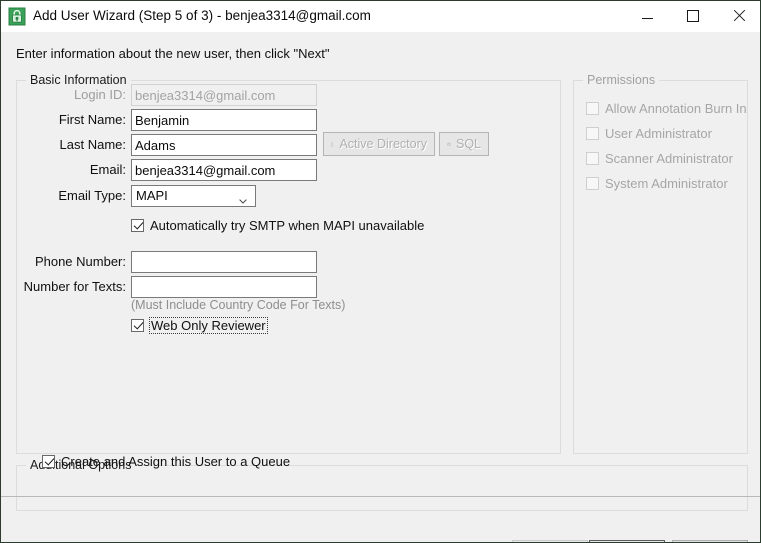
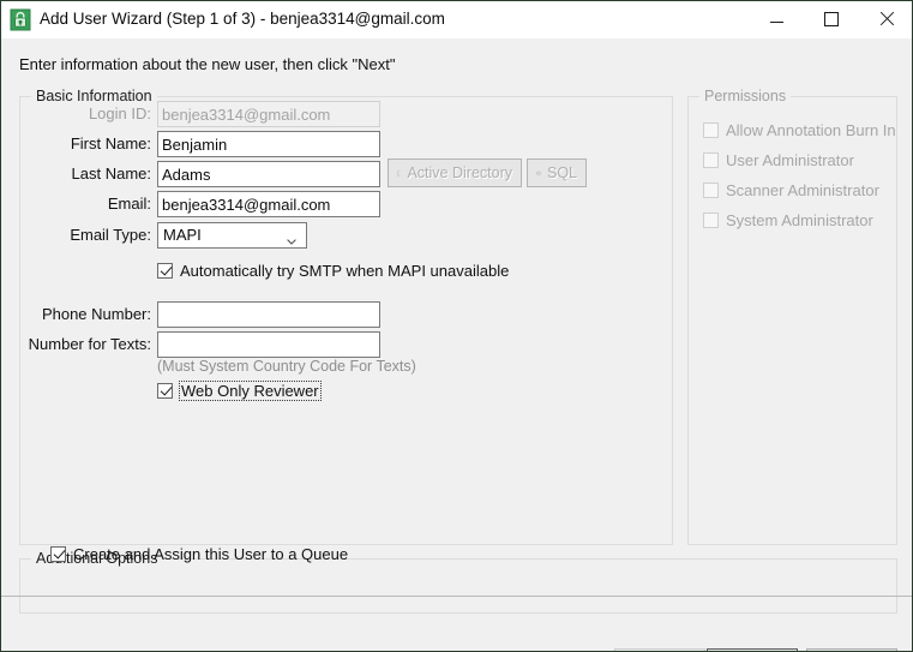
- Add User Wizard (Step 5 of 3) - benjea3314@gmail.com
+ Add User Wizard (Step 1 of 3) - benjea3314@gmail.com
  Enter information about the new user, then click "Next"
  Basic Information
  Login ID:
  benjea3314@gmail.com
  Active Directory
  SQL
  First Name:
  Benjamin
  Last Name:
  Adams
  Email:
  benjea3314@gmail.com
  Email Type:
  MAPI
  Automatically try SMTP when MAPI unavailable
  Phone Number:
  Number for Texts:
- (Must Include Country Code For Texts)
+ (Must System Country Code For Texts)
  Web Only Reviewer
  Permissions
  Allow Annotation Burn In
  User Administrator
  Scanner Administrator
  System Administrator
  Ational Options
  Create and Assign this User to a Queue
